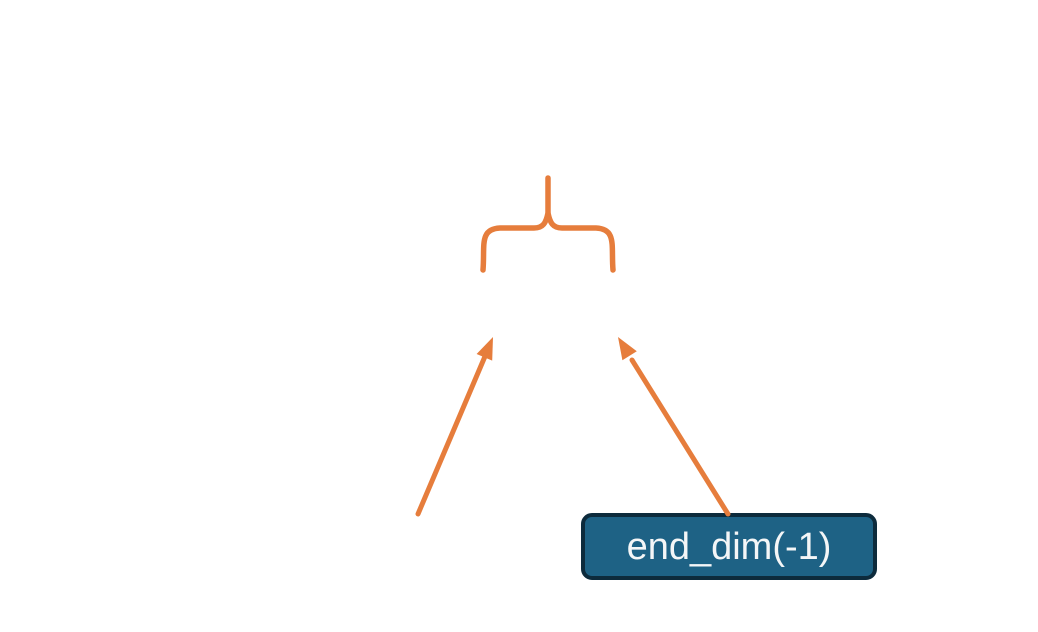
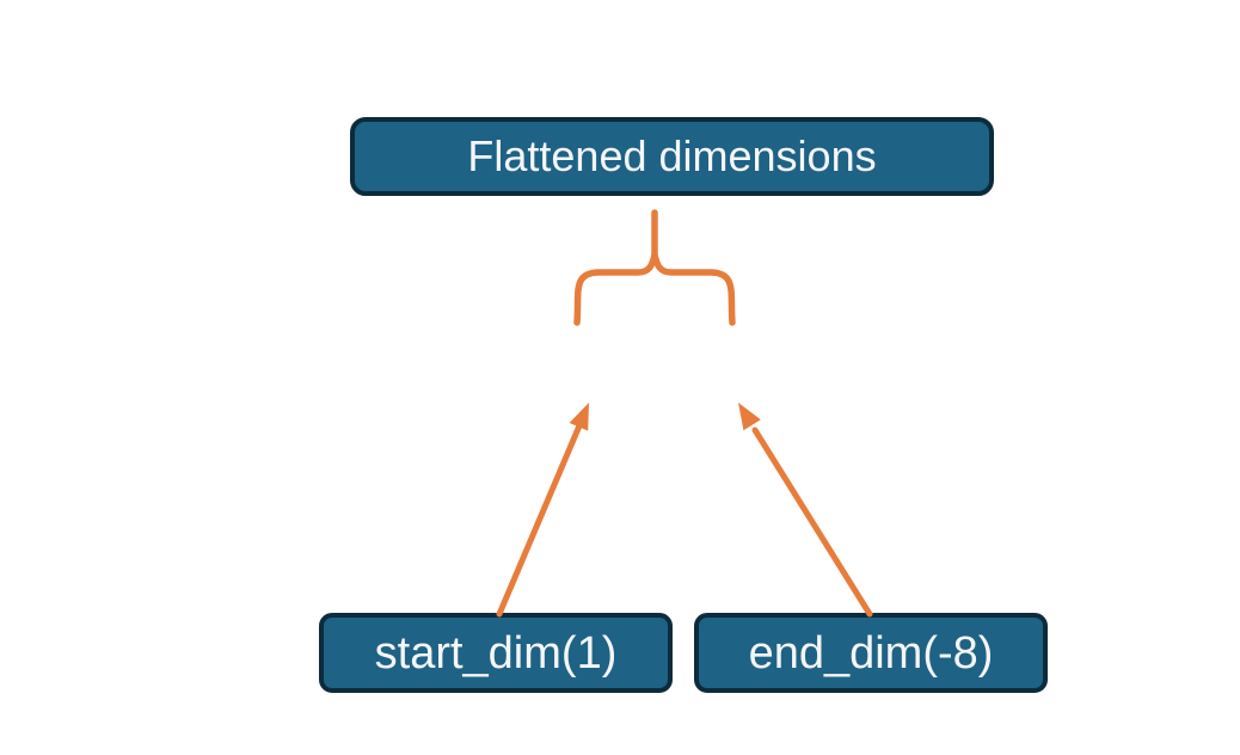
+ Flattened dimensions
+ start_dim(1)
- end_dim(-1)
+ end_dim(-8)
